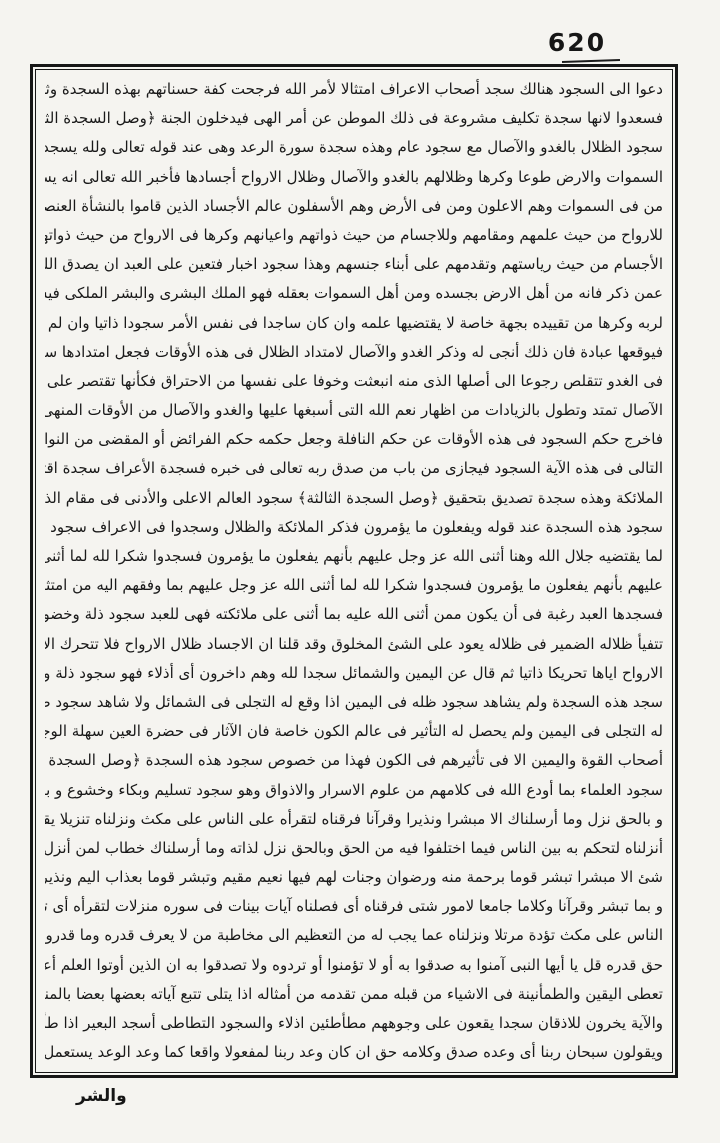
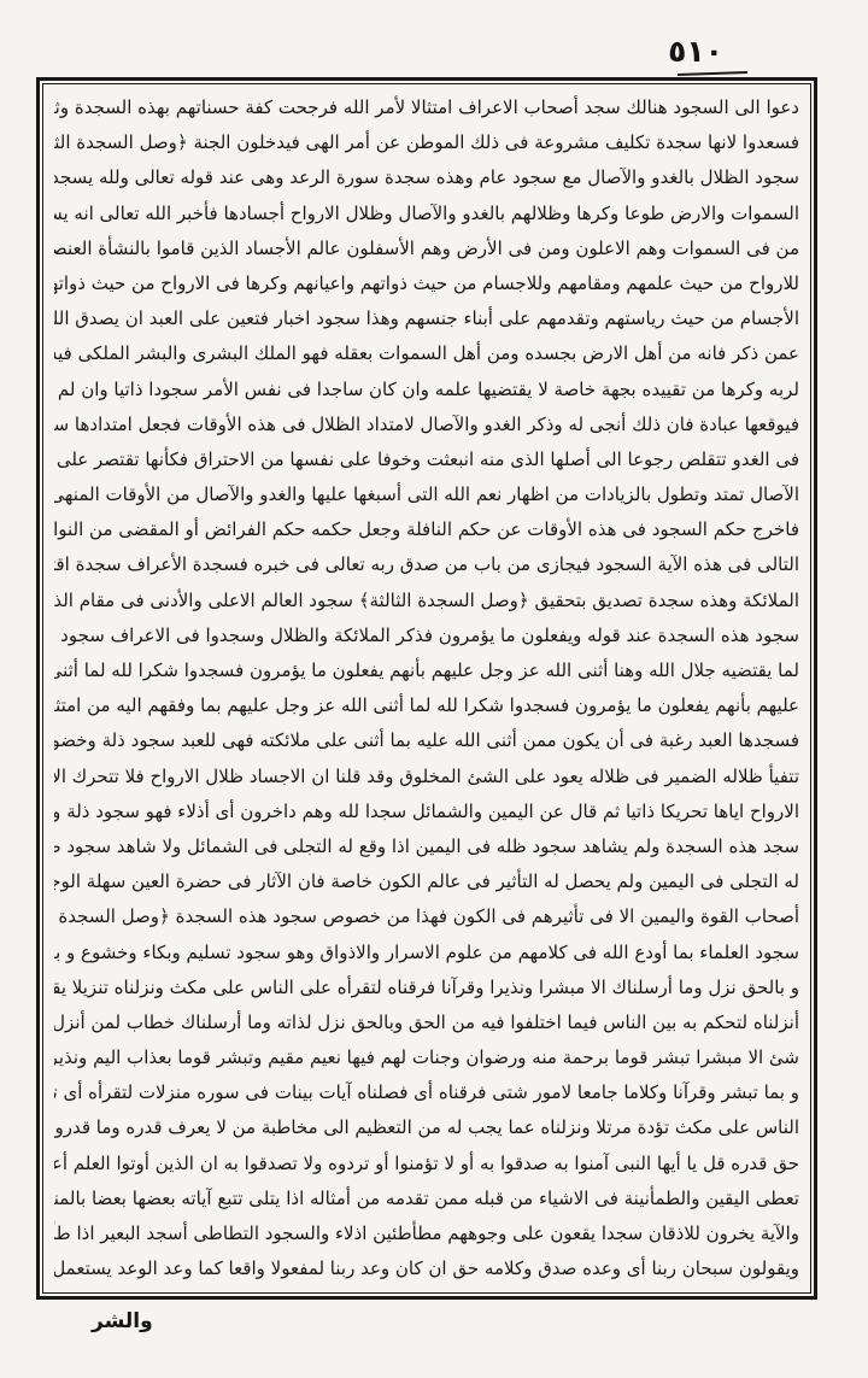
- 620
+ ٥١٠
  دعوا الى السجود هنالك سجد أصحاب الاعراف امتثالا لأمر الله فرجحت كفة حسناتهم بهذه السجدة وث
  فسعدوا لانها سجدة تكليف مشروعة فى ذلك الموطن عن أمر الهى فيدخلون الجنة ﴿وصل السجدة الث
  سجود الظلال بالغدو والآصال مع سجود عام وهذه سجدة سورة الرعد وهى عند قوله تعالى ولله يسجد
  السموات والارض طوعا وكرها وظلالهم بالغدو والآصال وظلال الارواح أجسادها فأخبر الله تعالى انه يس
  من فى السموات وهم الاعلون ومن فى الأرض وهم الأسفلون عالم الأجساد الذين قاموا بالنشأة العنص
  للارواح من حيث علمهم ومقامهم وللاجسام من حيث ذواتهم واعيانهم وكرها فى الارواح من حيث ذواته
  الأجسام من حيث رياستهم وتقدمهم على أبناء جنسهم وهذا سجود اخبار فتعين على العبد ان يصدق الل
  عمن ذكر فانه من أهل الارض بجسده ومن أهل السموات بعقله فهو الملك البشرى والبشر الملكى في
  لربه وكرها من تقييده بجهة خاصة لا يقتضيها علمه وان كان ساجدا فى نفس الأمر سجودا ذاتيا وان لم
  فيوقعها عبادة فان ذلك أنجى له وذكر الغدو والآصال لامتداد الظلال فى هذه الأوقات فجعل امتدادها س
  فى الغدو تتقلص رجوعا الى أصلها الذى منه انبعثت وخوفا على نفسها من الاحتراق فكأنها تقتصر على
  الآصال تمتد وتطول بالزيادات من اظهار نعم الله التى أسبغها عليها والغدو والآصال من الأوقات المنهى
  فاخرج حكم السجود فى هذه الأوقات عن حكم النافلة وجعل حكمه حكم الفرائض أو المقضى من النوا
  التالى فى هذه الآية السجود فيجازى من باب من صدق ربه تعالى فى خبره فسجدة الأعراف سجدة اقت
  الملائكة وهذه سجدة تصديق بتحقيق ﴿وصل السجدة الثالثة﴾ سجود العالم الاعلى والأدنى فى مقام الذ
  سجود هذه السجدة عند قوله ويفعلون ما يؤمرون فذكر الملائكة والظلال وسجدوا فى الاعراف سجود
  لما يقتضيه جلال الله وهنا أثنى الله عز وجل عليهم بأنهم يفعلون ما يؤمرون فسجدوا شكرا لله لما أثنى
  عليهم بأنهم يفعلون ما يؤمرون فسجدوا شكرا لله لما أثنى الله عز وجل عليهم بما وفقهم اليه من امتث
  فسجدها العبد رغبة فى أن يكون ممن أثنى الله عليه بما أثنى على ملائكته فهى للعبد سجود ذلة وخضو
  تتفيأ ظلاله الضمير فى ظلاله يعود على الشئ المخلوق وقد قلنا ان الاجساد ظلال الارواح فلا تتحرك الا
  الارواح اياها تحريكا ذاتيا ثم قال عن اليمين والشمائل سجدا لله وهم داخرون أى أذلاء فهو سجود ذلة و
  سجد هذه السجدة ولم يشاهد سجود ظله فى اليمين اذا وقع له التجلى فى الشمائل ولا شاهد سجود ظ
  له التجلى فى اليمين ولم يحصل له التأثير فى عالم الكون خاصة فان الآثار فى حضرة العين سهلة الوج
  أصحاب القوة واليمين الا فى تأثيرهم فى الكون فهذا من خصوص سجود هذه السجدة ﴿وصل السجدة
  سجود العلماء بما أودع الله فى كلامهم من علوم الاسرار والاذواق وهو سجود تسليم وبكاء وخشوع و ب
  و بالحق نزل وما أرسلناك الا مبشرا ونذيرا وقرآنا فرقناه لتقرأه على الناس على مكث ونزلناه تنزيلا يق
  أنزلناه لتحكم به بين الناس فيما اختلفوا فيه من الحق وبالحق نزل لذاته وما أرسلناك خطاب لمن أنزل
  شئ الا مبشرا تبشر قوما برحمة منه ورضوان وجنات لهم فيها نعيم مقيم وتبشر قوما بعذاب اليم ونذير
  و بما تبشر وقرآنا وكلاما جامعا لامور شتى فرقناه أى فصلناه آيات بينات فى سوره منزلات لتقرأه أى ت
  الناس على مكث تؤدة مرتلا ونزلناه عما يجب له من التعظيم الى مخاطبة من لا يعرف قدره وما قدرو
  حق قدره قل يا أيها النبى آمنوا به صدقوا به أو لا تؤمنوا أو تردوه ولا تصدقوا به ان الذين أوتوا العلم أع
  تعطى اليقين والطمأنينة فى الاشياء من قبله ممن تقدمه من أمثاله اذا يتلى تتبع آياته بعضها بعضا بالمن
  والآية يخرون للاذقان سجدا يقعون على وجوههم مطأطئين اذلاء والسجود التطاطى أسجد البعير اذا طأ
  ويقولون سبحان ربنا أى وعده صدق وكلامه حق ان كان وعد ربنا لمفعولا واقعا كما وعد الوعد يستعمل
  والشر
